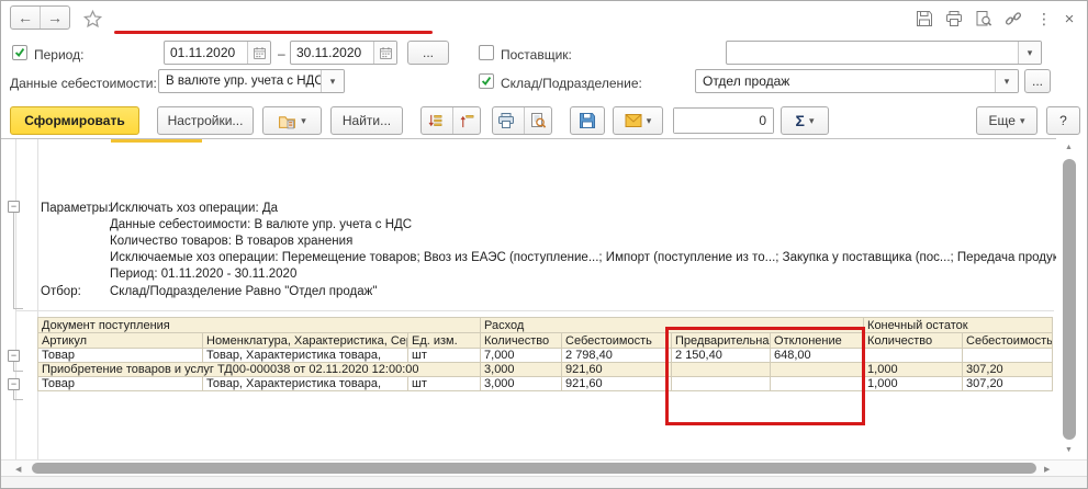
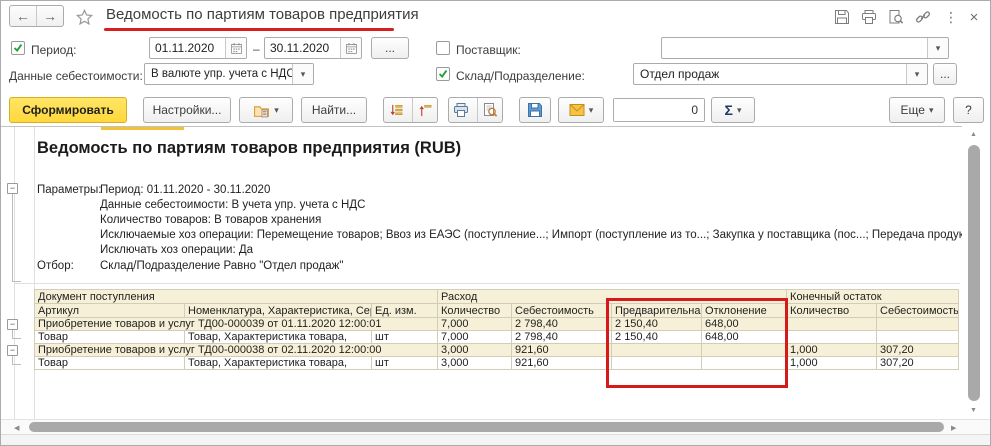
  ←
  →
+ Ведомость по партиям товаров предприятия
  ⋮
  ×
  Период:
  01.11.2020
  –
  30.11.2020
  ...
  Поставщик:
  ▾
  Данные себестоимости:
  В валюте упр. учета с НДС
  ▾
  Склад/Подразделение:
  Отдел продаж
  ▾
  ...
  Сформировать
  Настройки...
  ▾
  Найти...
  ▾
  0
  Σ
  ▾
  Еще
  ▾
  ?
+ Ведомость по партиям товаров предприятия (RUB)
  −
  −
  −
  Параметры:
- Исключать хоз операции: Да
+ Период: 01.11.2020 - 30.11.2020
- Данные себестоимости: В валюте упр. учета с НДС
+ Данные себестоимости: В учета упр. учета с НДС
  Количество товаров: В товаров хранения
  Исключаемые хоз операции: Перемещение товаров; Ввоз из ЕАЭС (поступление...; Импорт (поступление из то...; Закупка у поставщика (пос...; Передача продук
- Период: 01.11.2020 - 30.11.2020
+ Исключать хоз операции: Да
  Отбор:
  Склад/Подразделение Равно "Отдел продаж"
  Документ поступления	Расход	Конечный остаток
  Артикул	Номенклатура, Характеристика, Се	Ед. изм.	Количество	Себестоимость	Предварительна	Отклонение	Количество	Себестоимость
+ Приобретение товаров и услуг ТД00-000039 от 01.11.2020 12:00:01	7,000	2 798,40	2 150,40	648,00
  Товар	Товар, Характеристика товара,	шт	7,000	2 798,40	2 150,40	648,00
  Приобретение товаров и услуг ТД00-000038 от 02.11.2020 12:00:00	3,000	921,60			1,000	307,20
  Товар	Товар, Характеристика товара,	шт	3,000	921,60			1,000	307,20
